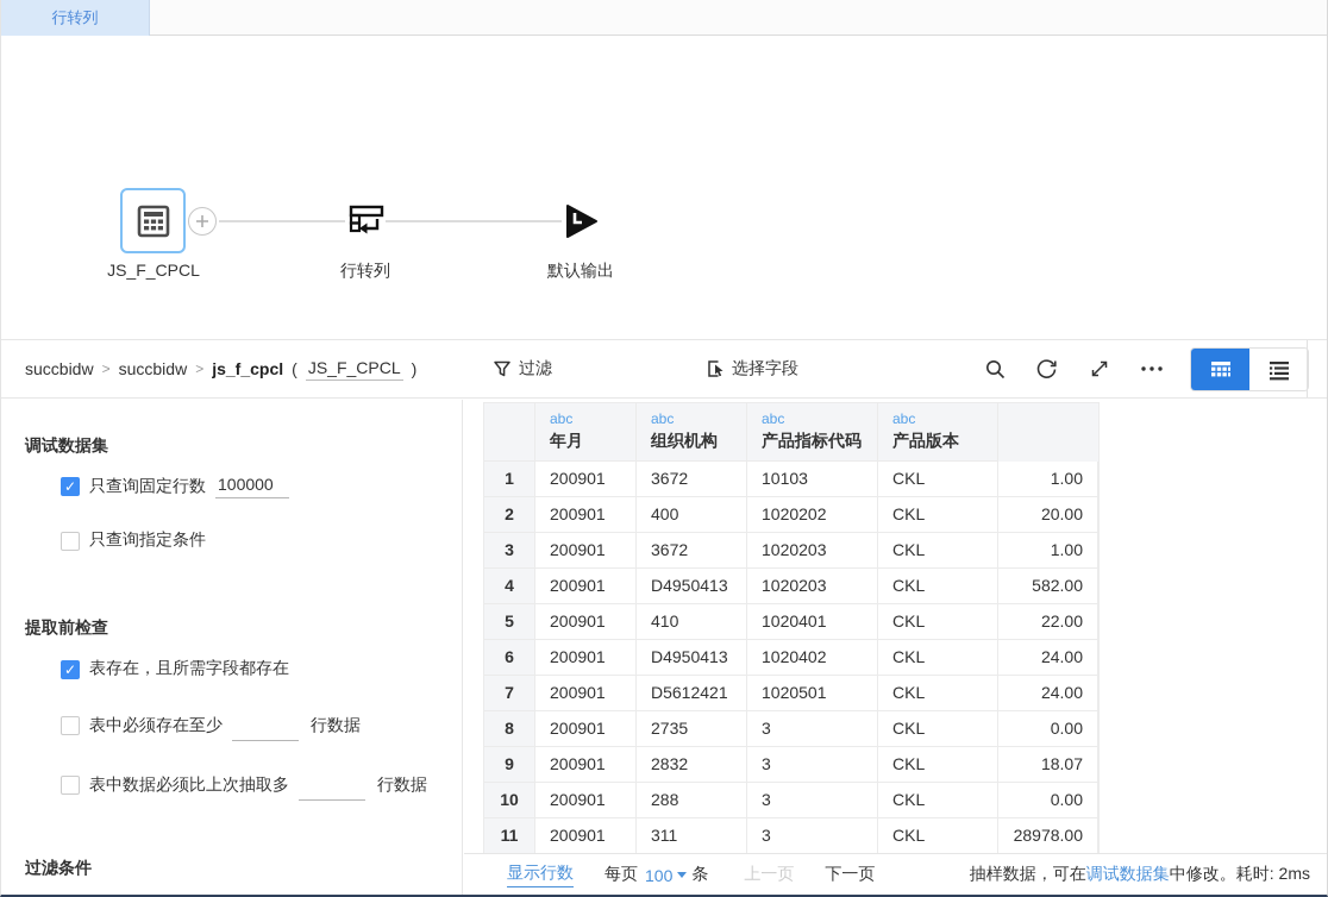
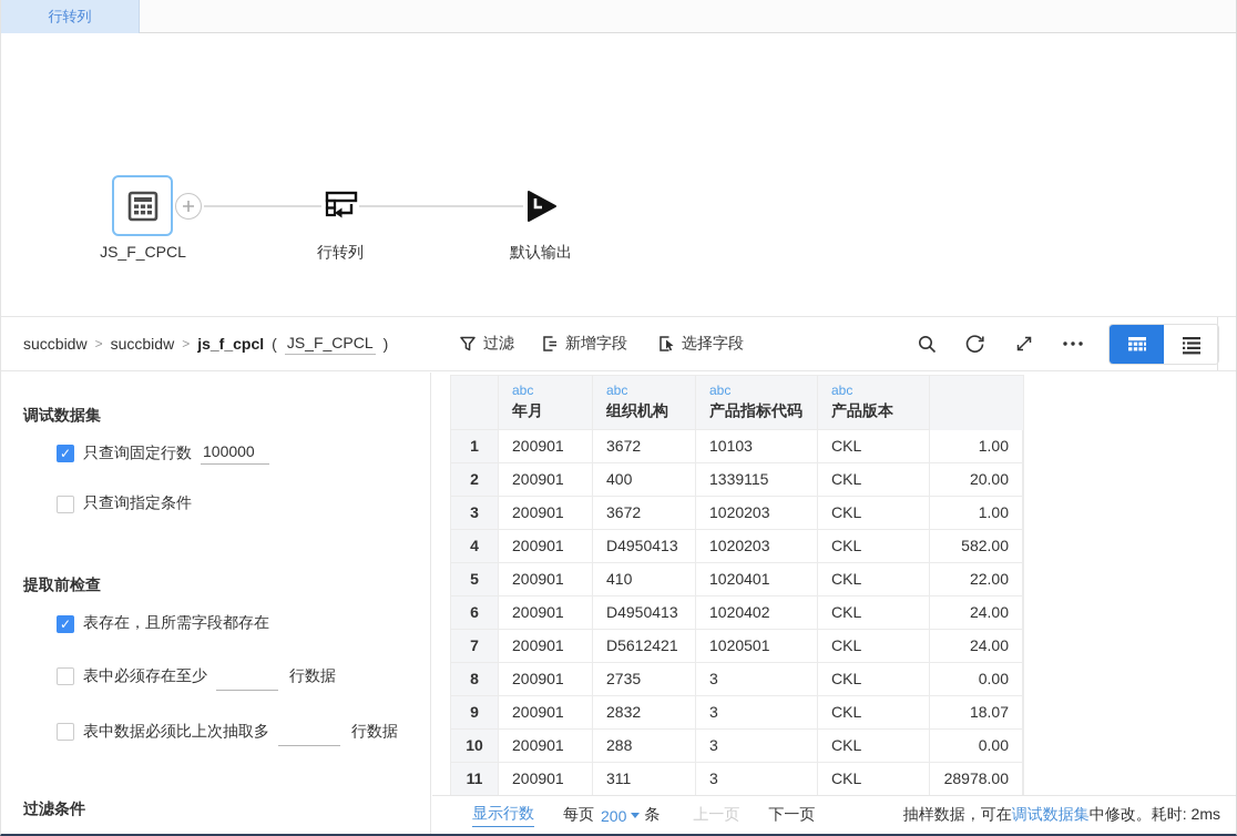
  行转列
  JS_F_CPCL
  行转列
  默认输出
  succbidw
  >
  succbidw
  >
  js_f_cpcl
  (
  JS_F_CPCL
  )
  过滤
+ 新增字段
  选择字段
  调试数据集
  只查询固定行数
  100000
  只查询指定条件
  提取前检查
  表存在，且所需字段都存在
  表中必须存在至少
  行数据
  表中数据必须比上次抽取多
  行数据
  过滤条件
  abc
  年月
  abc
  组织机构
  abc
  产品指标代码
  abc
  产品版本
  1
  200901
  3672
  10103
  CKL
  1.00
  2
  200901
  400
- 1020202
+ 1339115
  CKL
  20.00
  3
  200901
  3672
  1020203
  CKL
  1.00
  4
  200901
  D4950413
  1020203
  CKL
  582.00
  5
  200901
  410
  1020401
  CKL
  22.00
  6
  200901
  D4950413
  1020402
  CKL
  24.00
  7
  200901
  D5612421
  1020501
  CKL
  24.00
  8
  200901
  2735
  3
  CKL
  0.00
  9
  200901
  2832
  3
  CKL
  18.07
  10
  200901
  288
  3
  CKL
  0.00
  11
  200901
  311
  3
  CKL
  28978.00
  显示行数
  每页
- 100
+ 200
  条
  上一页
  下一页
  抽样数据，可在调试数据集中修改。耗时: 2ms
